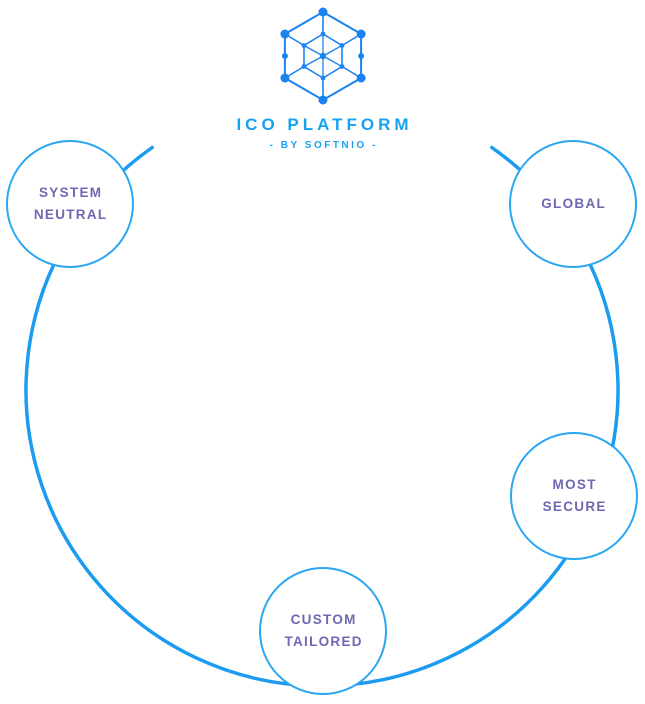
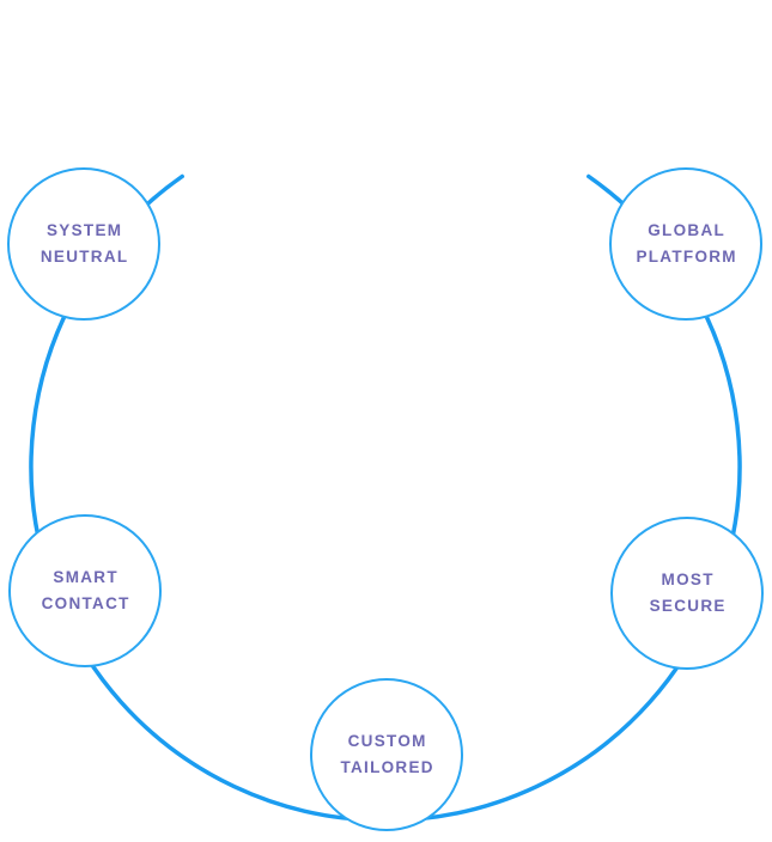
- ICO PLATFORM
- - BY SOFTNIO -
  SYSTEM
  NEUTRAL
  GLOBAL
+ PLATFORM
+ SMART
+ CONTACT
  MOST
  SECURE
  CUSTOM
  TAILORED
